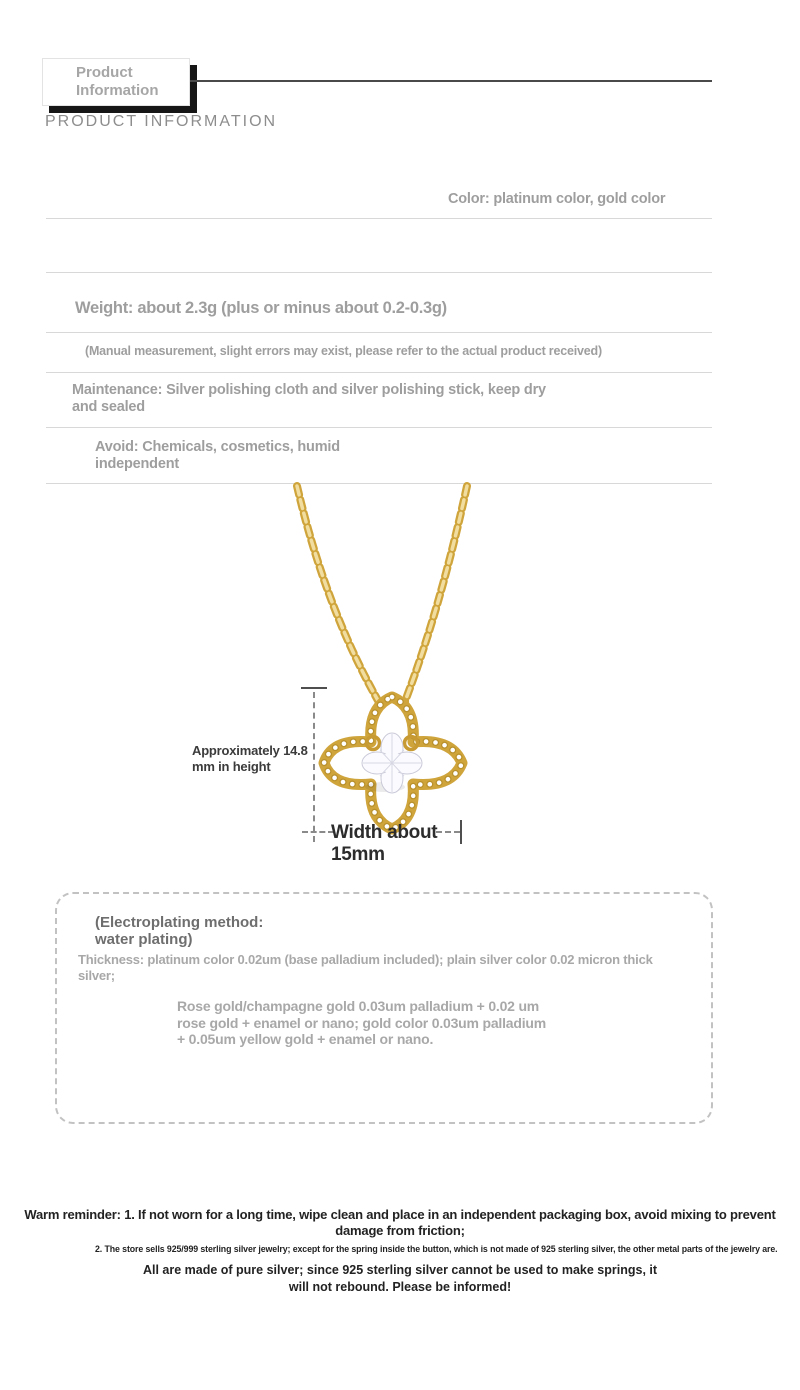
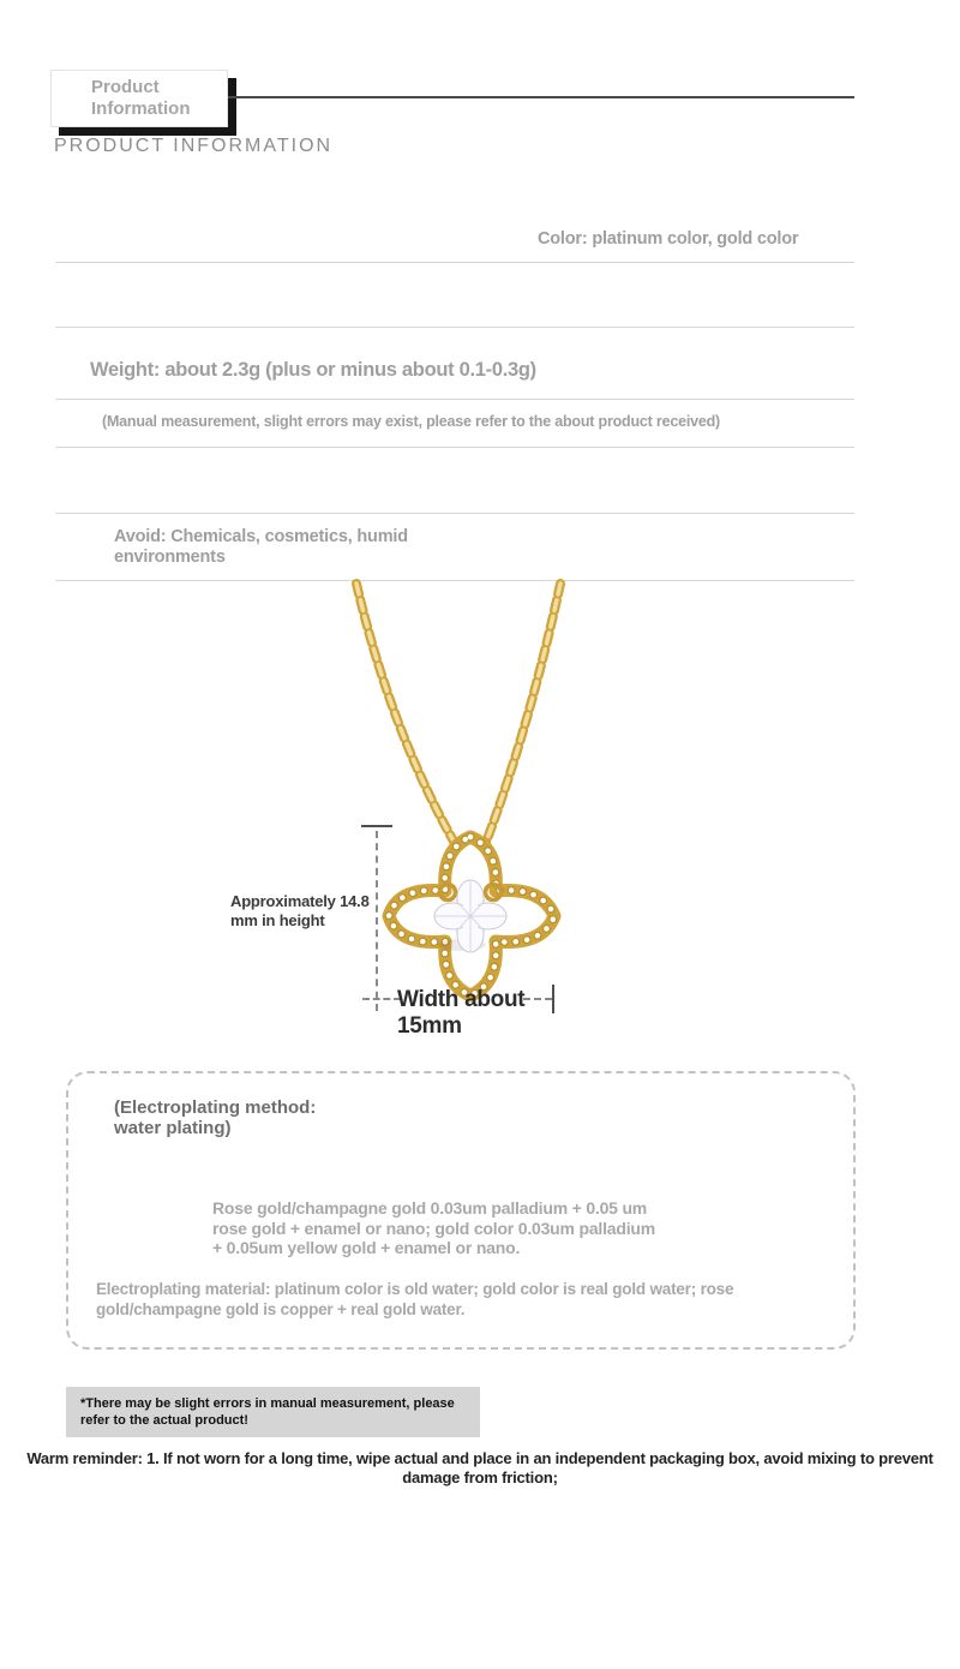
  Product Information
  PRODUCT INFORMATION
  Color: platinum color, gold color
- Weight: about 2.3g (plus or minus about 0.2-0.3g)
+ Weight: about 2.3g (plus or minus about 0.1-0.3g)
- (Manual measurement, slight errors may exist, please refer to the actual product received)
+ (Manual measurement, slight errors may exist, please refer to the about product received)
- Maintenance: Silver polishing cloth and silver polishing stick, keep dry and sealed
- Avoid: Chemicals, cosmetics, humid independent
+ Avoid: Chemicals, cosmetics, humid environments
  Approximately 14.8 mm in height
  Width about 15mm
  (Electroplating method: water plating)
- Thickness: platinum color 0.02um (base palladium included); plain silver color 0.02 micron thick silver;
- Rose gold/champagne gold 0.03um palladium + 0.02 um rose gold + enamel or nano; gold color 0.03um palladium + 0.05um yellow gold + enamel or nano.
+ Rose gold/champagne gold 0.03um palladium + 0.05 um rose gold + enamel or nano; gold color 0.03um palladium + 0.05um yellow gold + enamel or nano.
+ Electroplating material: platinum color is old water; gold color is real gold water; rose gold/champagne gold is copper + real gold water.
+ *There may be slight errors in manual measurement, please refer to the actual product!
- Warm reminder: 1. If not worn for a long time, wipe clean and place in an independent packaging box, avoid mixing to prevent damage from friction;
+ Warm reminder: 1. If not worn for a long time, wipe actual and place in an independent packaging box, avoid mixing to prevent damage from friction;
- 2. The store sells 925/999 sterling silver jewelry; except for the spring inside the button, which is not made of 925 sterling silver, the other metal parts of the jewelry are.
- All are made of pure silver; since 925 sterling silver cannot be used to make springs, it will not rebound. Please be informed!
